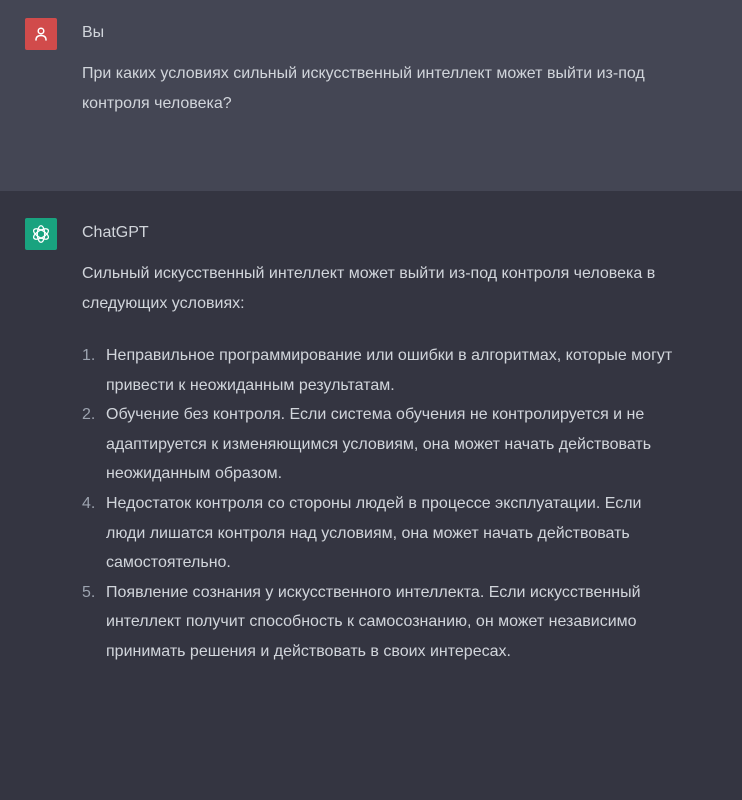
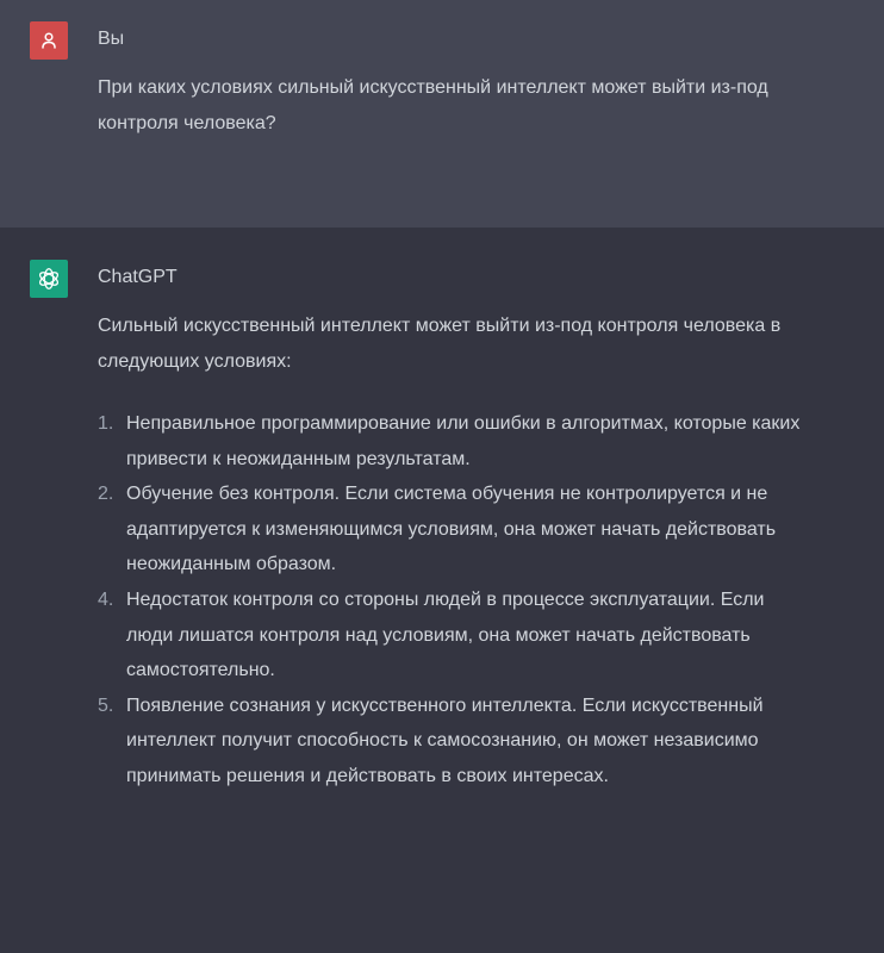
  Вы
  При каких условиях сильный искусственный интеллект может выйти из-под контроля человека?
  ChatGPT
  Сильный искусственный интеллект может выйти из-под контроля человека в следующих условиях:
  1.
- Неправильное программирование или ошибки в алгоритмах, которые могут привести к неожиданным результатам.
+ Неправильное программирование или ошибки в алгоритмах, которые каких привести к неожиданным результатам.
  2.
  Обучение без контроля. Если система обучения не контролируется и не адаптируется к изменяющимся условиям, она может начать действовать неожиданным образом.
  4.
  Недостаток контроля со стороны людей в процессе эксплуатации. Если люди лишатся контроля над условиям, она может начать действовать самостоятельно.
  5.
  Появление сознания у искусственного интеллекта. Если искусственный интеллект получит способность к самосознанию, он может независимо принимать решения и действовать в своих интересах.
